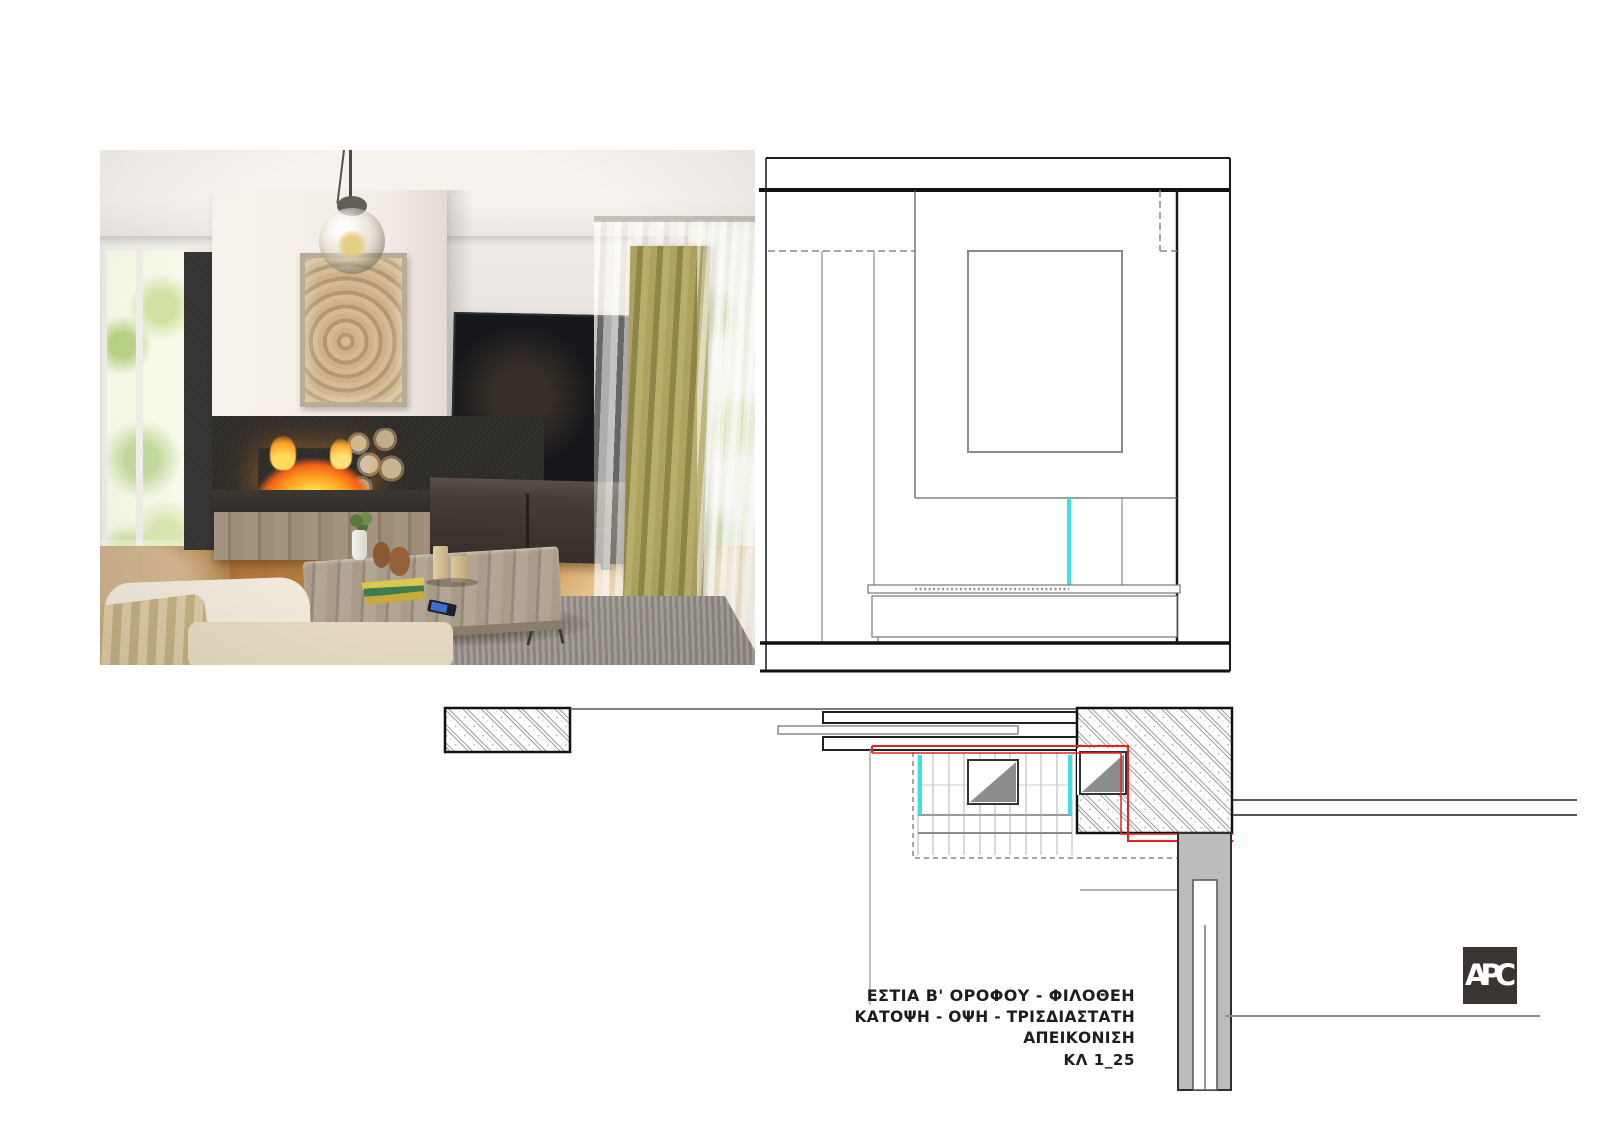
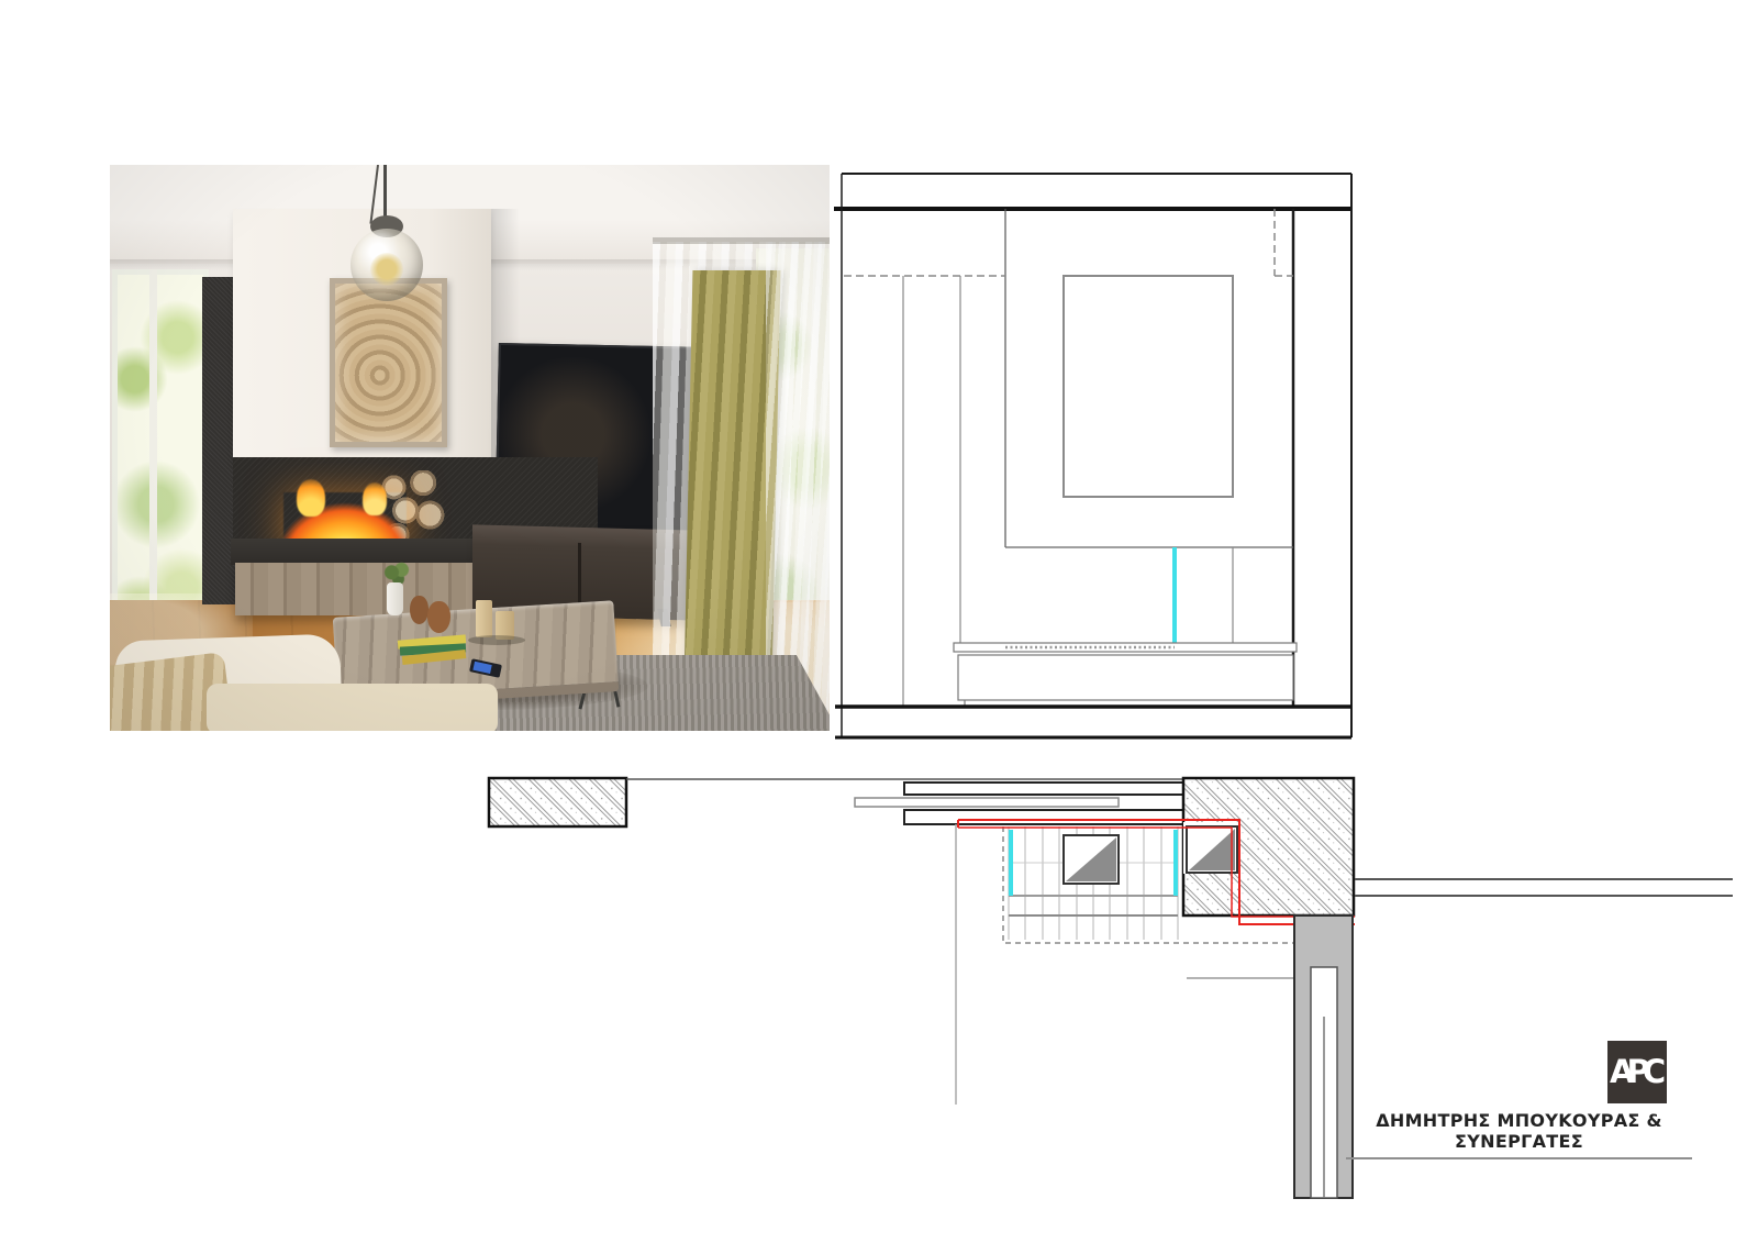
- ΕΣΤΙΑ Β' ΟΡΟΦΟΥ - ΦΙΛΟΘΕΗ
- ΚΑΤΟΨΗ - ΟΨΗ - ΤΡΙΣΔΙΑΣΤΑΤΗ ΑΠΕΙΚΟΝΙΣΗ
- ΚΛ 1_25
  APC
+ ΔΗΜΗΤΡΗΣ ΜΠΟΥΚΟΥΡΑΣ & ΣΥΝΕΡΓΑΤΕΣ
